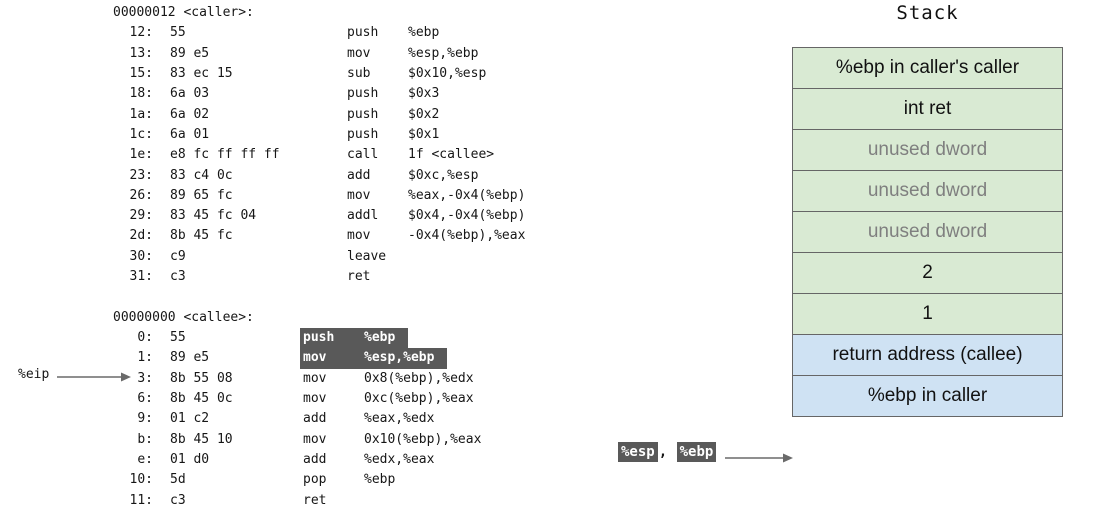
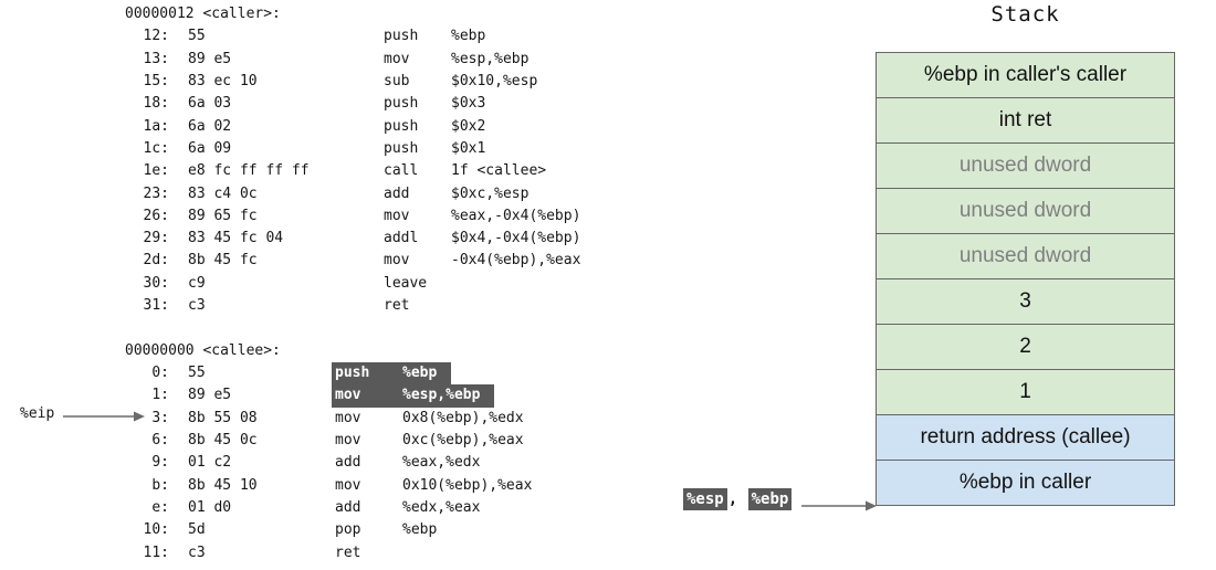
  00000012 <caller>:
  12: 55 push %ebp
  13: 89 e5 mov %esp,%ebp
- 15: 83 ec 15 sub $0x10,%esp
+ 15: 83 ec 10 sub $0x10,%esp
  18: 6a 03 push $0x3
  1a: 6a 02 push $0x2
- 1c: 6a 01 push $0x1
+ 1c: 6a 09 push $0x1
  1e: e8 fc ff ff ff call 1f <callee>
  23: 83 c4 0c add $0xc,%esp
  26: 89 65 fc mov %eax,-0x4(%ebp)
  29: 83 45 fc 04 addl $0x4,-0x4(%ebp)
  2d: 8b 45 fc mov -0x4(%ebp),%eax
  30: c9 leave
  31: c3 ret
  00000000 <callee>:
  0: 55 push %ebp
  1: 89 e5 mov %esp,%ebp
  3: 8b 55 08 mov 0x8(%ebp),%edx
  6: 8b 45 0c mov 0xc(%ebp),%eax
  9: 01 c2 add %eax,%edx
  b: 8b 45 10 mov 0x10(%ebp),%eax
  e: 01 d0 add %edx,%eax
  10: 5d pop %ebp
  11: c3 ret
  %eip
  Stack
  %ebp in caller's caller
  int ret
  unused dword
  unused dword
  unused dword
+ 3
  2
  1
  return address (callee)
  %ebp in caller
  %esp , %ebp
